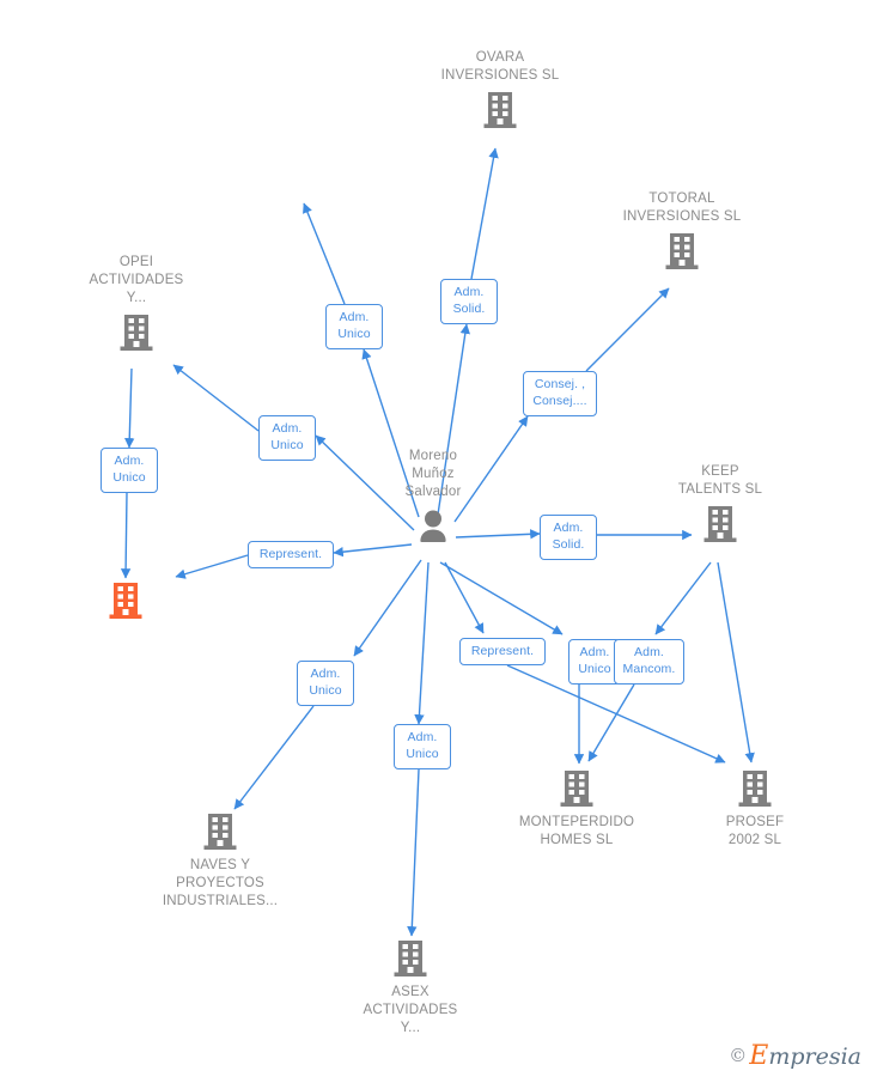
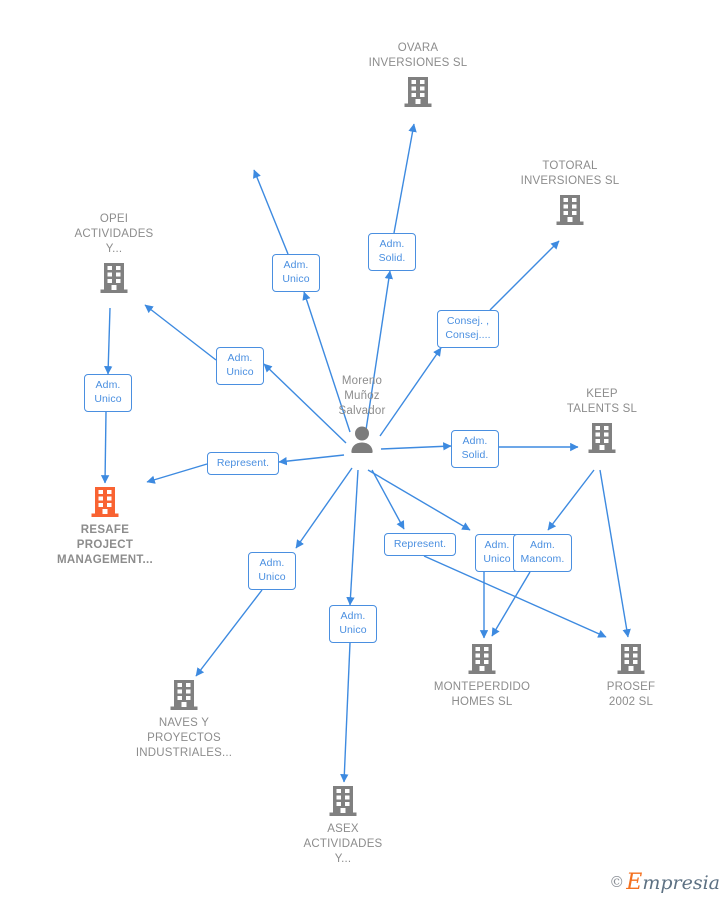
  Moreno
  Muñoz
  Salvador
  OPEI
  ACTIVIDADES
  Y...
  OVARA
  INVERSIONES SL
  TOTORAL
  INVERSIONES SL
  KEEP
  TALENTS SL
+ RESAFE
+ PROJECT
+ MANAGEMENT...
  NAVES Y
  PROYECTOS
  INDUSTRIALES...
  ASEX
  ACTIVIDADES
  Y...
  MONTEPERDIDO
  HOMES SL
  PROSEF
  2002 SL
  Adm.
  Unico
  Adm.
  Unico
  Adm.
  Unico
  Adm.
  Solid.
  Consej. ,
  Consej....
  Represent.
  Adm.
  Solid.
  Adm.
  Unico
  Adm.
  Unico
  Represent.
  Adm.
  Unico
  Adm.
  Mancom.
  ©Empresia
